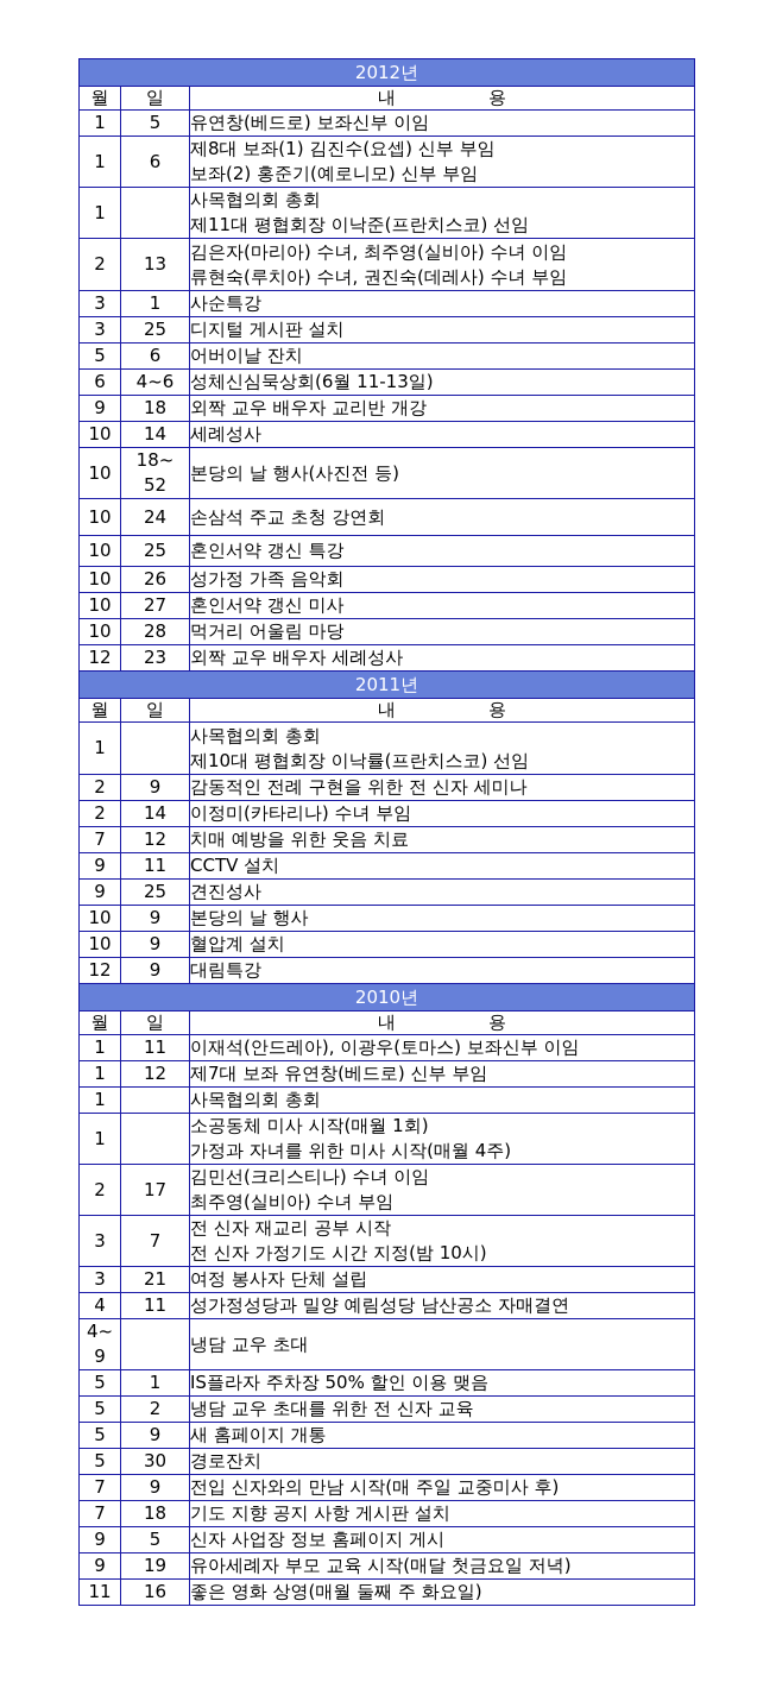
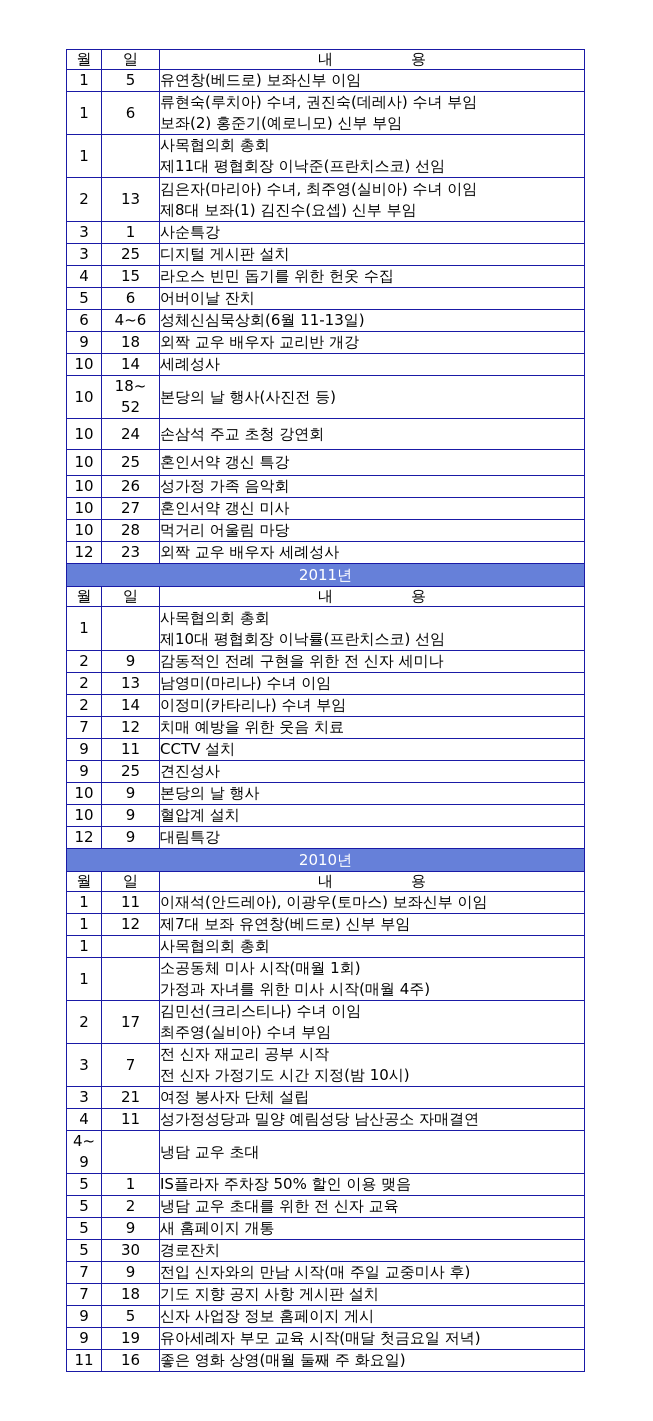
- 2012년
  월	일	내 용
  1	5	유연창(베드로) 보좌신부 이임
- 1	6	제8대 보좌(1) 김진수(요셉) 신부 부임보좌(2) 홍준기(예로니모) 신부 부임
+ 1	6	류현숙(루치아) 수녀, 권진숙(데레사) 수녀 부임보좌(2) 홍준기(예로니모) 신부 부임
  1		사목협의회 총회제11대 평협회장 이낙준(프란치스코) 선임
- 2	13	김은자(마리아) 수녀, 최주영(실비아) 수녀 이임류현숙(루치아) 수녀, 권진숙(데레사) 수녀 부임
+ 2	13	김은자(마리아) 수녀, 최주영(실비아) 수녀 이임제8대 보좌(1) 김진수(요셉) 신부 부임
  3	1	사순특강
  3	25	디지털 게시판 설치
+ 4	15	라오스 빈민 돕기를 위한 헌옷 수집
  5	6	어버이날 잔치
  6	4~6	성체신심묵상회(6월 11-13일)
  9	18	외짝 교우 배우자 교리반 개강
  10	14	세례성사
  10	18~ 52	본당의 날 행사(사진전 등)
  10	24	손삼석 주교 초청 강연회
  10	25	혼인서약 갱신 특강
  10	26	성가정 가족 음악회
  10	27	혼인서약 갱신 미사
  10	28	먹거리 어울림 마당
  12	23	외짝 교우 배우자 세례성사
  2011년
  월	일	내 용
  1		사목협의회 총회제10대 평협회장 이낙률(프란치스코) 선임
  2	9	감동적인 전례 구현을 위한 전 신자 세미나
+ 2	13	남영미(마리나) 수녀 이임
  2	14	이정미(카타리나) 수녀 부임
  7	12	치매 예방을 위한 웃음 치료
  9	11	CCTV 설치
  9	25	견진성사
  10	9	본당의 날 행사
  10	9	혈압계 설치
  12	9	대림특강
  2010년
  월	일	내 용
  1	11	이재석(안드레아), 이광우(토마스) 보좌신부 이임
  1	12	제7대 보좌 유연창(베드로) 신부 부임
  1		사목협의회 총회
  1		소공동체 미사 시작(매월 1회)가정과 자녀를 위한 미사 시작(매월 4주)
  2	17	김민선(크리스티나) 수녀 이임최주영(실비아) 수녀 부임
  3	7	전 신자 재교리 공부 시작전 신자 가정기도 시간 지정(밤 10시)
  3	21	여정 봉사자 단체 설립
  4	11	성가정성당과 밀양 예림성당 남산공소 자매결연
  4~ 9		냉담 교우 초대
  5	1	IS플라자 주차장 50% 할인 이용 맺음
  5	2	냉담 교우 초대를 위한 전 신자 교육
  5	9	새 홈페이지 개통
  5	30	경로잔치
  7	9	전입 신자와의 만남 시작(매 주일 교중미사 후)
  7	18	기도 지향 공지 사항 게시판 설치
  9	5	신자 사업장 정보 홈페이지 게시
  9	19	유아세례자 부모 교육 시작(매달 첫금요일 저녁)
  11	16	좋은 영화 상영(매월 둘째 주 화요일)
